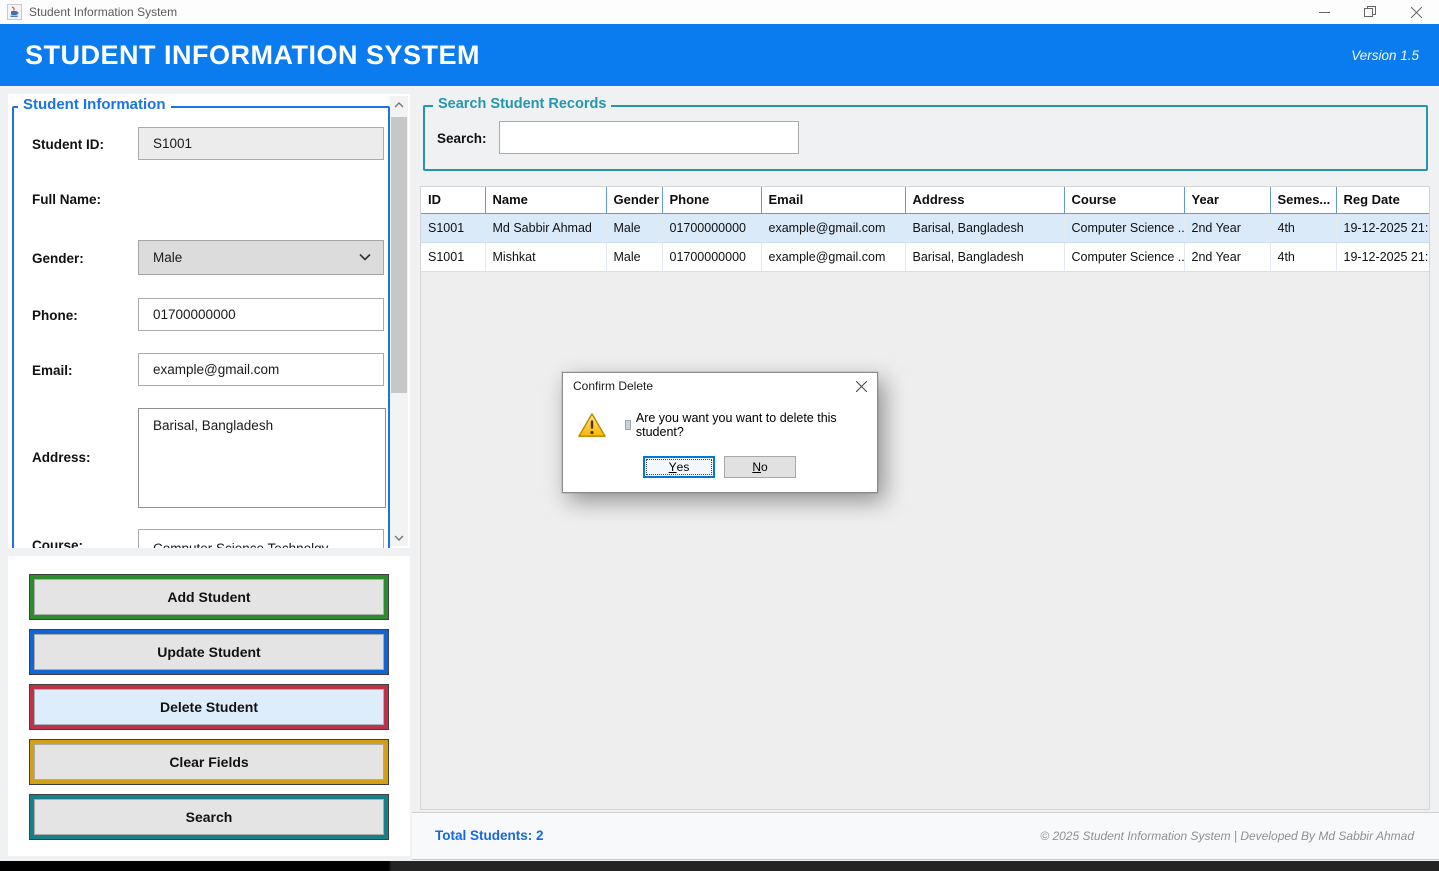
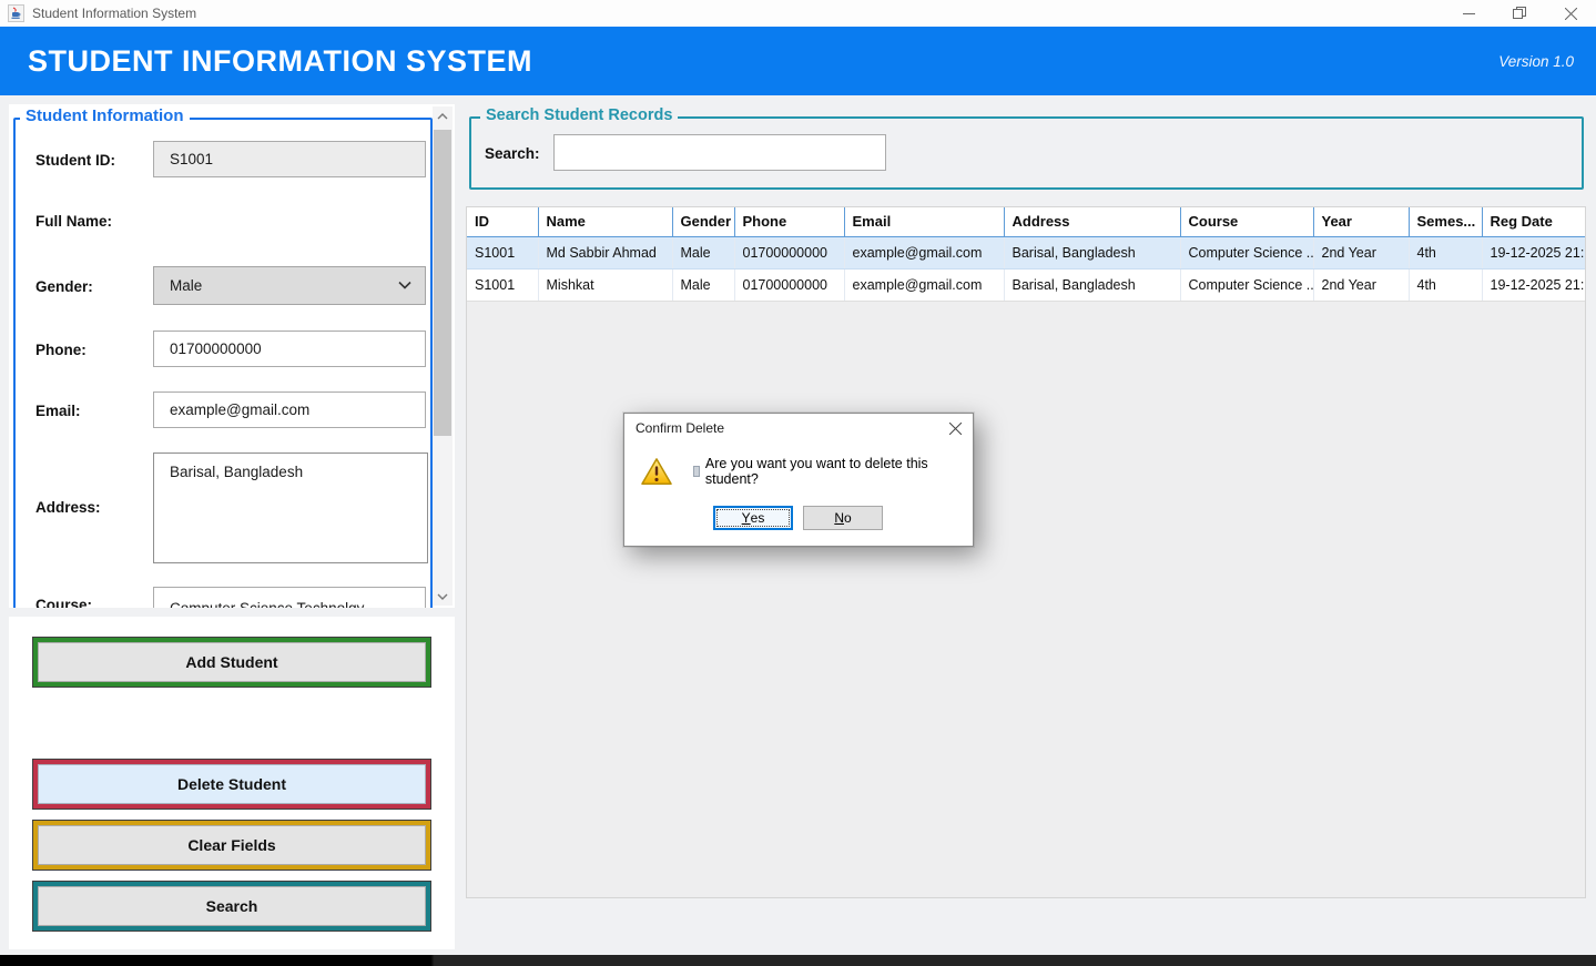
  Student Information System
  STUDENT INFORMATION SYSTEM
- Version 1.5
+ Version 1.0
  Student Information
  Student ID:
  S1001
  Full Name:
  Gender:
  Male
  Phone:
  01700000000
  Email:
  example@gmail.com
  Address:
  Barisal, Bangladesh
  Course:
  Add Student
- Update Student
  Delete Student
  Clear Fields
  Search
  Search Student Records
  Search:
  ID	Name	Gender	Phone	Email	Address	Course	Year	Semes...	Reg Date
  S1001	Md Sabbir Ahmad	Male	01700000000	example@gmail.com	Barisal, Bangladesh	Computer Science ..	2nd Year	4th	19-12-2025 21:
  S1001	Mishkat	Male	01700000000	example@gmail.com	Barisal, Bangladesh	Computer Science ..	2nd Year	4th	19-12-2025 21:
- Total Students: 2
- © 2025 Student Information System | Developed By Md Sabbir Ahmad
  Confirm Delete
  Are you want you want to delete this student?
  Y
  es
  N
  o
